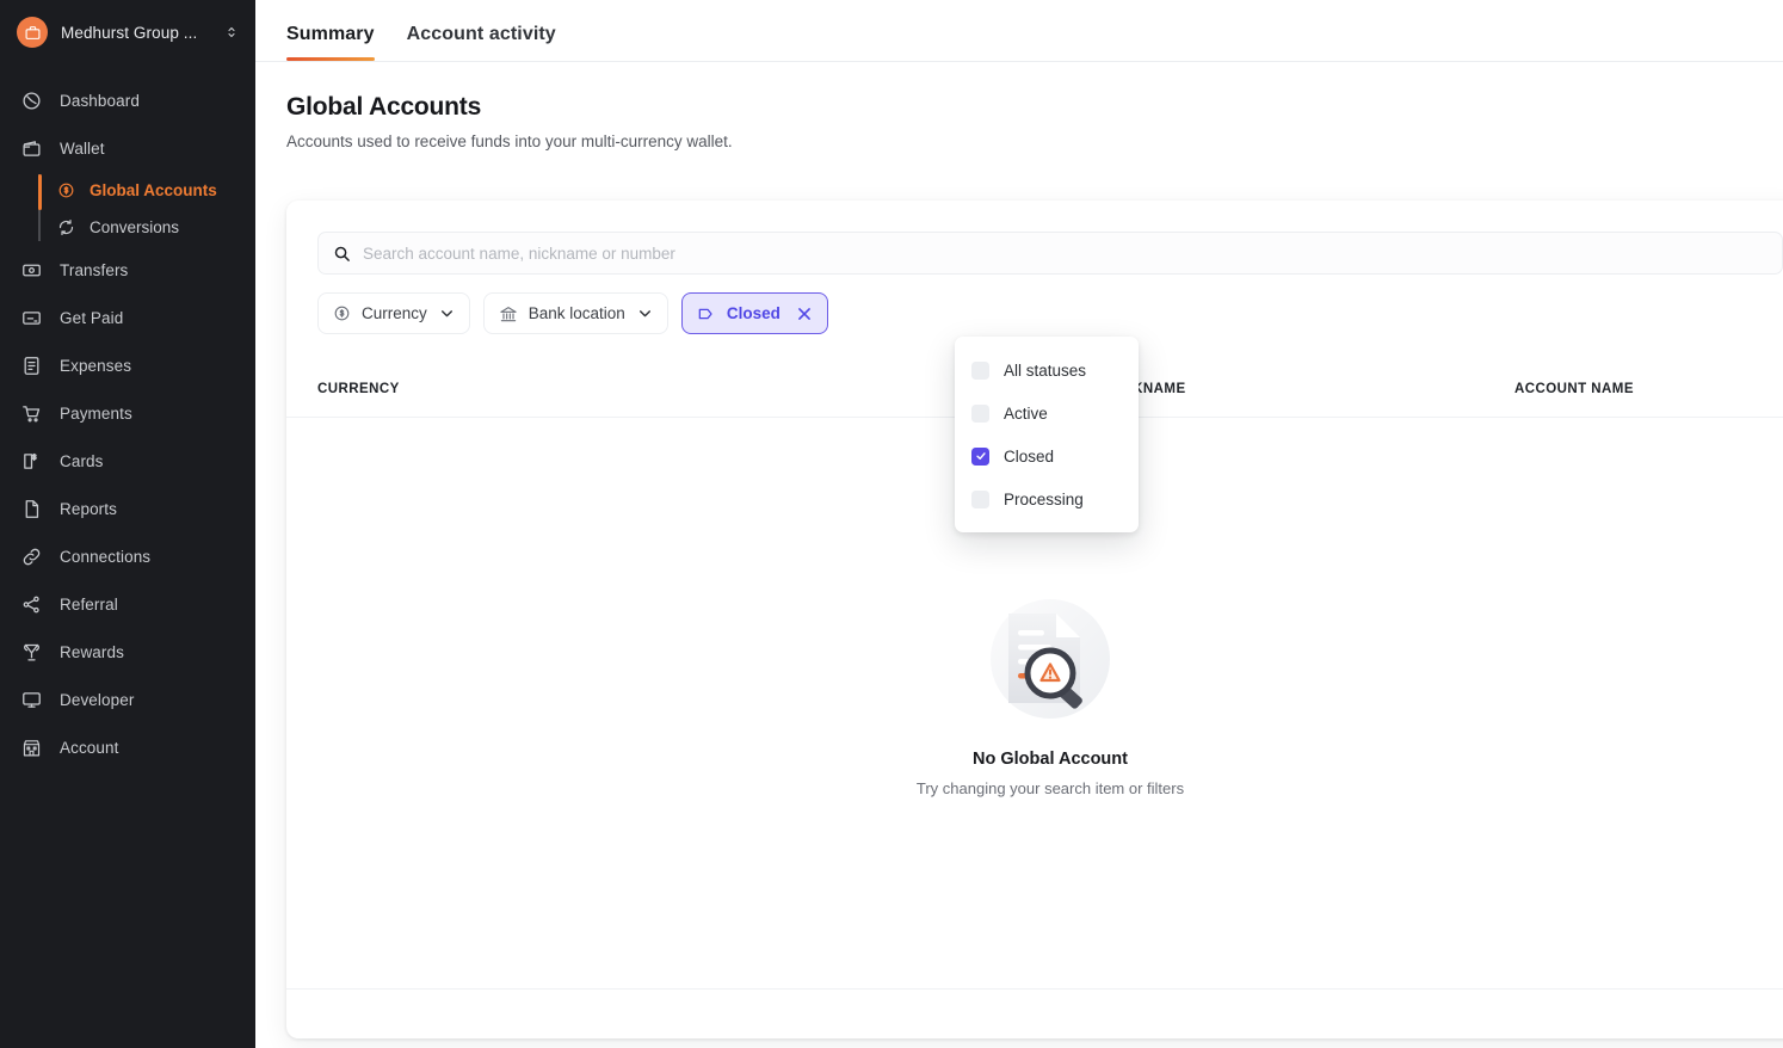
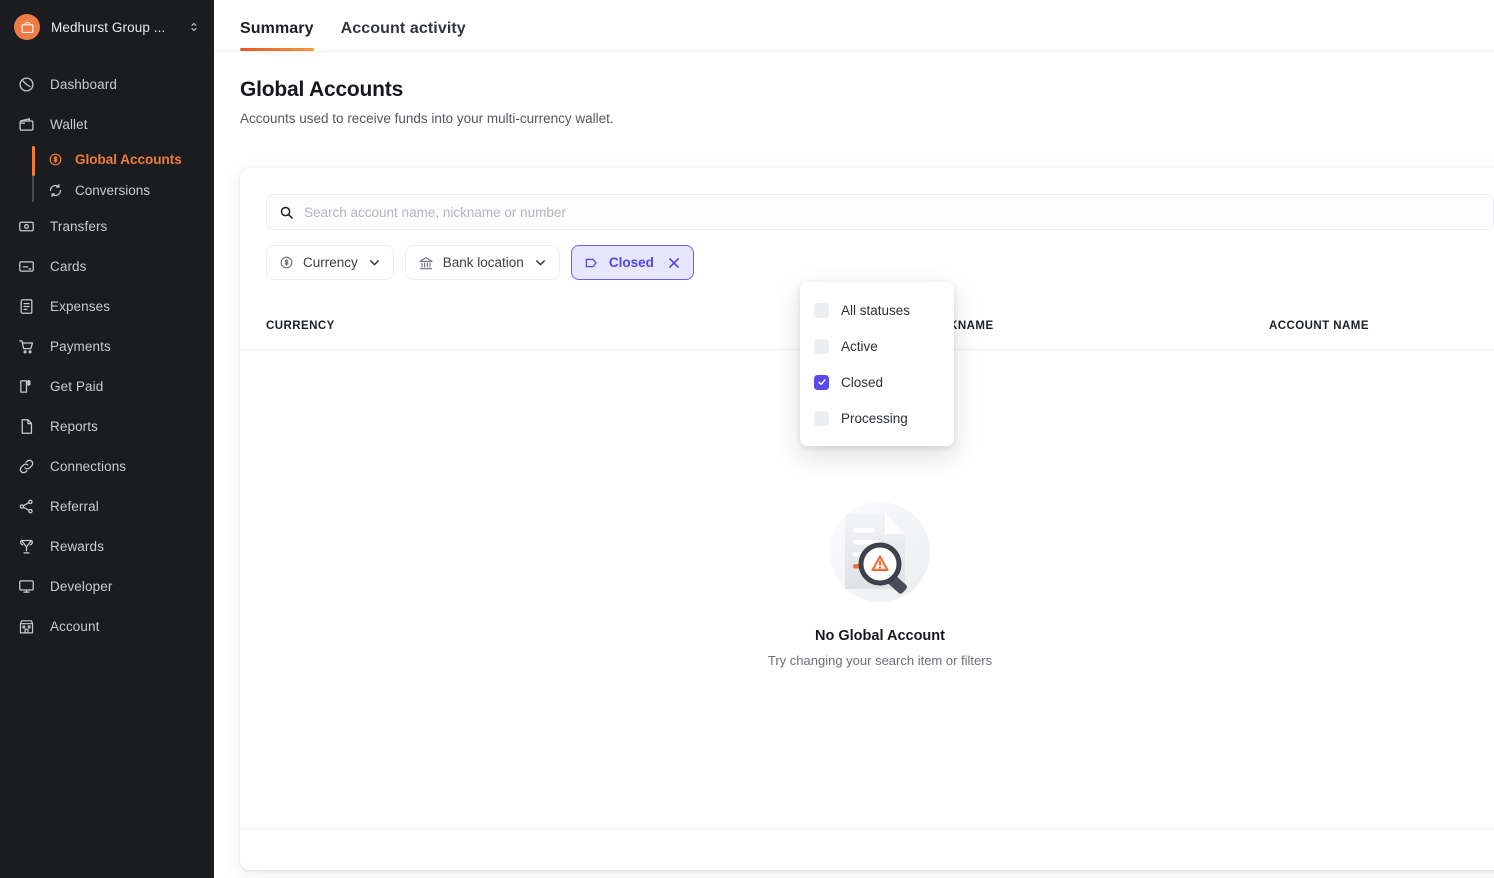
  Medhurst Group ...
  Dashboard
  Wallet
  Global Accounts
  Conversions
  Transfers
- Get Paid
+ Cards
  Expenses
  Payments
- Cards
+ Get Paid
  Reports
  Connections
  Referral
  Rewards
  Developer
  Account
  Summary
  Account activity
  Global Accounts
  Accounts used to receive funds into your multi-currency wallet.
  Search account name, nickname or number
  Currency
  Bank location
  Closed
  CURRENCY
  ACCOUNT NAME
  No Global Account
  Try changing your search item or filters
  All statuses
  Active
  Closed
  Processing
